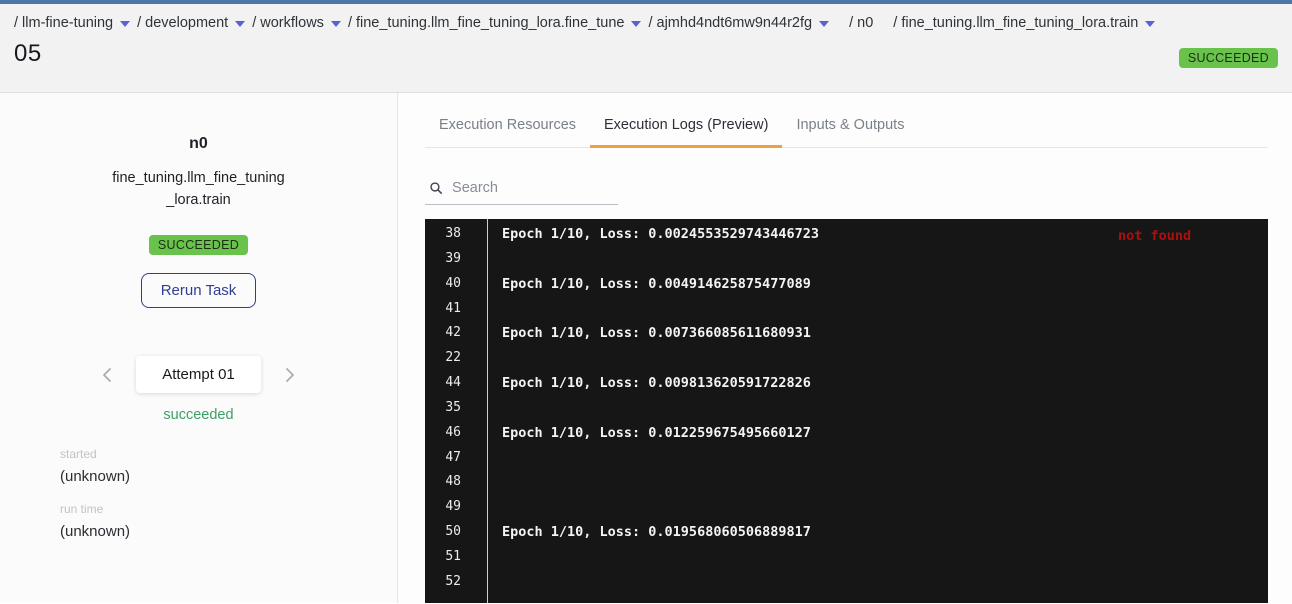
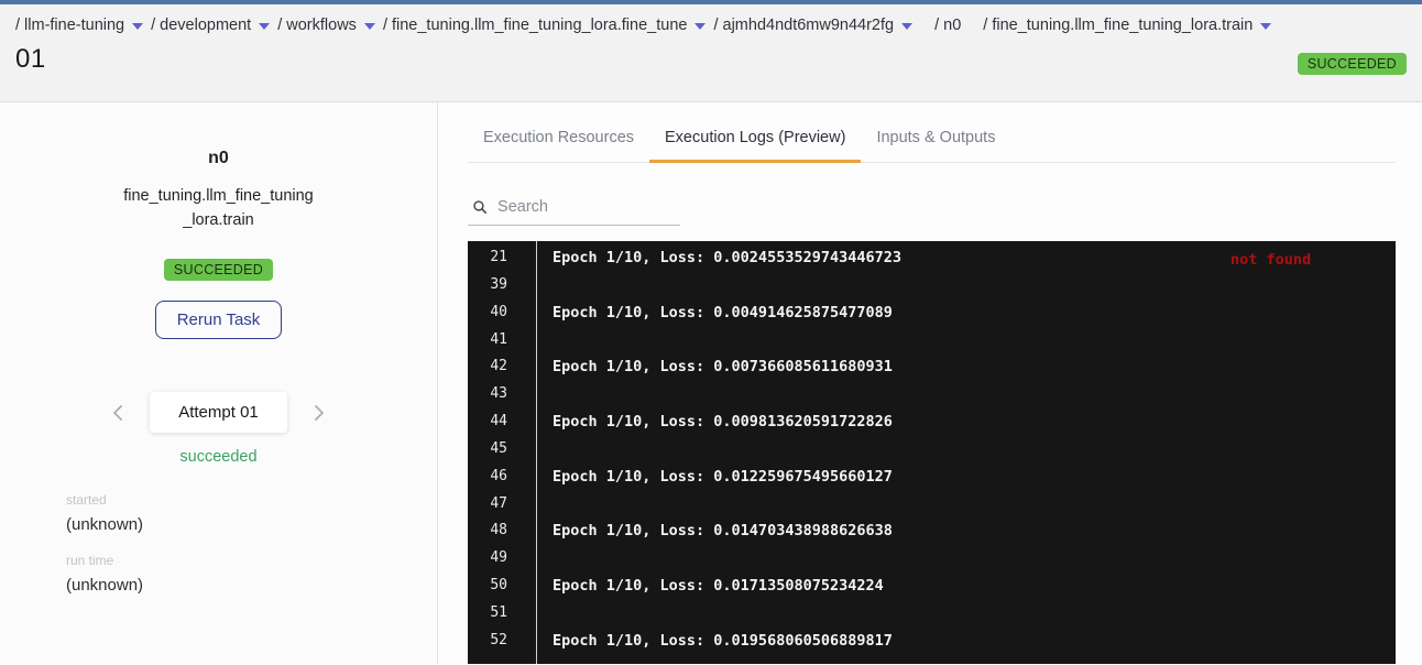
  / llm-fine-tuning
  / development
  / workflows
  / fine_tuning.llm_fine_tuning_lora.fine_tune
  / ajmhd4ndt6mw9n44r2fg
  / n0
  / fine_tuning.llm_fine_tuning_lora.train
- 05
+ 01
  SUCCEEDED
  n0
  fine_tuning.llm_fine_tuning
  _lora.train
  SUCCEEDED
  Rerun Task
  Attempt 01
  succeeded
  started
  (unknown)
  run time
  (unknown)
  Execution Resources
  Execution Logs (Preview)
  Inputs & Outputs
  Search
- 38
+ 21
  39
  40
  41
  42
- 22
+ 43
  44
- 35
+ 45
  46
  47
  48
  49
  50
  51
  52
  not found
  Epoch 1/10, Loss: 0.0024553529743446723
  Epoch 1/10, Loss: 0.004914625875477089
  Epoch 1/10, Loss: 0.007366085611680931
  Epoch 1/10, Loss: 0.009813620591722826
  Epoch 1/10, Loss: 0.012259675495660127
+ Epoch 1/10, Loss: 0.014703438988626638
+ Epoch 1/10, Loss: 0.01713508075234224
  Epoch 1/10, Loss: 0.019568060506889817
